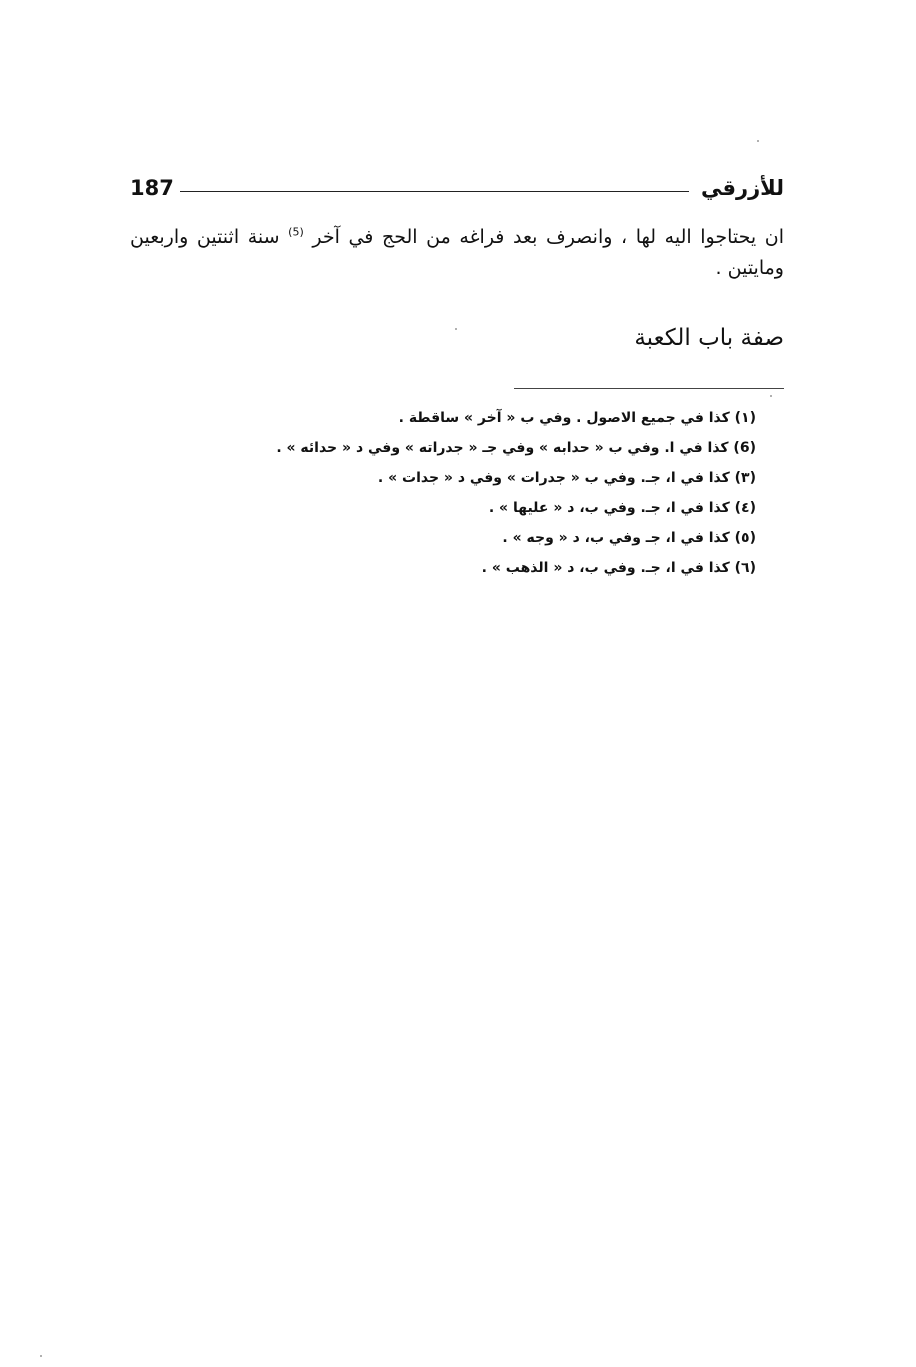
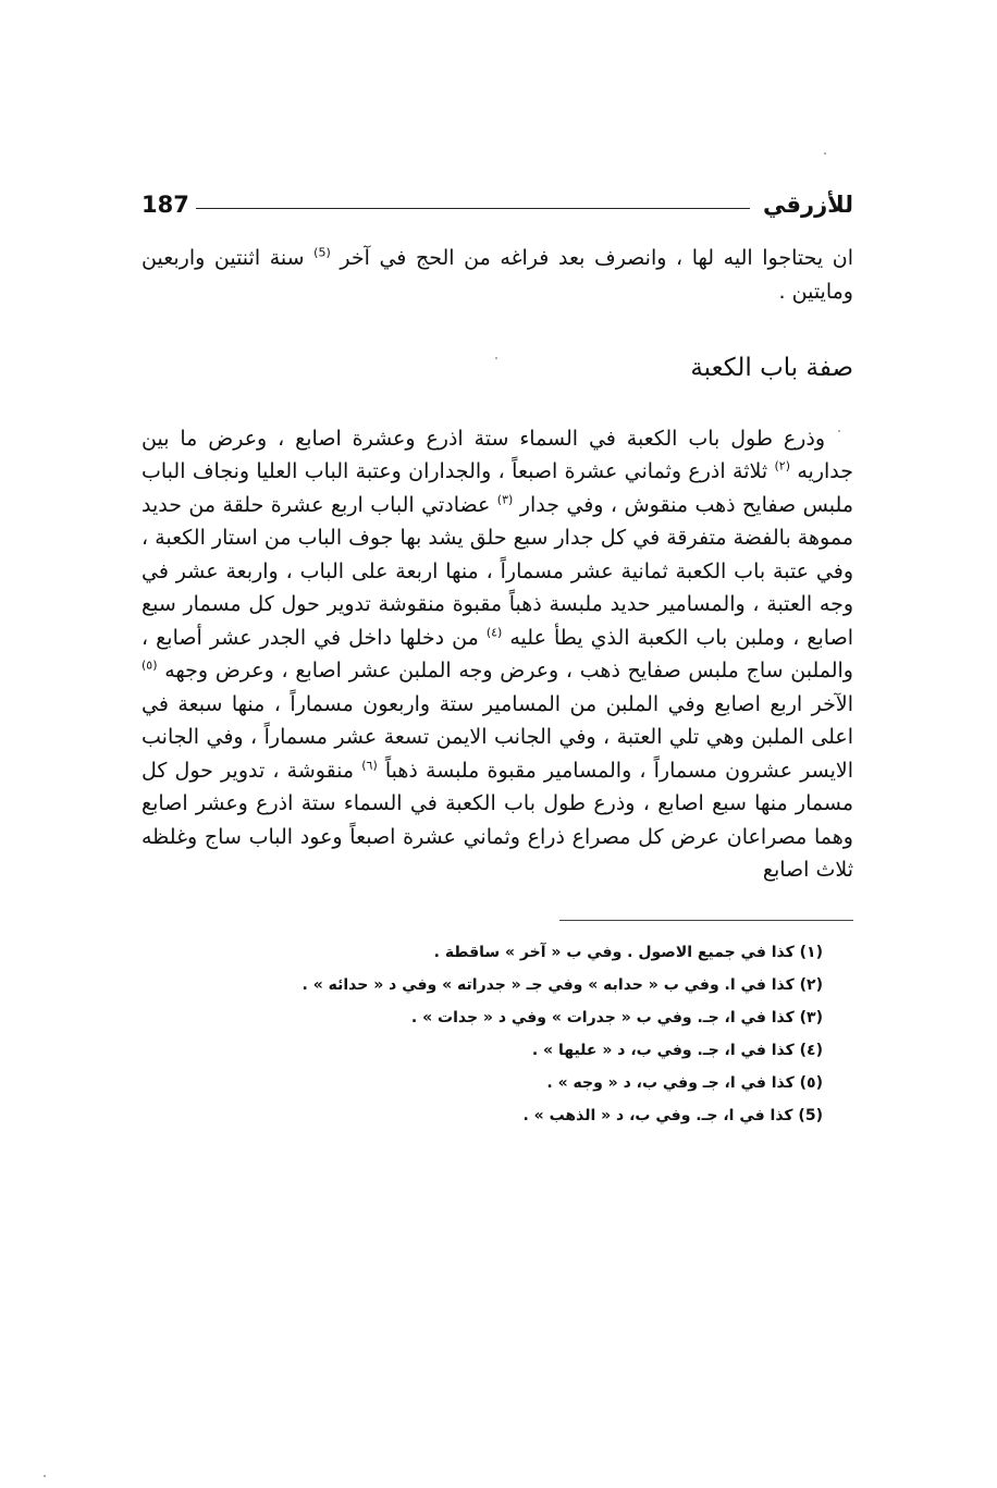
  للأزرقي
  187
  ان يحتاجوا اليه لها ، وانصرف بعد فراغه من الحج في آخر (5) سنة اثنتين واربعين ومايتين .
  صفة باب الكعبة
+ وذرع طول باب الكعبة في السماء ستة اذرع وعشرة اصابع ، وعرض ما بين جداريه (٢) ثلاثة اذرع وثماني عشرة اصبعاً ، والجداران وعتبة الباب العليا ونجاف الباب ملبس صفايح ذهب منقوش ، وفي جدار (٣) عضادتي الباب اربع عشرة حلقة من حديد مموهة بالفضة متفرقة في كل جدار سبع حلق يشد بها جوف الباب من استار الكعبة ، وفي عتبة باب الكعبة ثمانية عشر مسماراً ، منها اربعة على الباب ، واربعة عشر في وجه العتبة ، والمسامير حديد ملبسة ذهباً مقبوة منقوشة تدوير حول كل مسمار سبع اصابع ، وملبن باب الكعبة الذي يطأ عليه (٤) من دخلها داخل في الجدر عشر أصابع ، والملبن ساج ملبس صفايح ذهب ، وعرض وجه الملبن عشر اصابع ، وعرض وجهه (٥) الآخر اربع اصابع وفي الملبن من المسامير ستة واربعون مسماراً ، منها سبعة في اعلى الملبن وهي تلي العتبة ، وفي الجانب الايمن تسعة عشر مسماراً ، وفي الجانب الايسر عشرون مسماراً ، والمسامير مقبوة ملبسة ذهباً (٦) منقوشة ، تدوير حول كل مسمار منها سبع اصابع ، وذرع طول باب الكعبة في السماء ستة اذرع وعشر اصابع وهما مصراعان عرض كل مصراع ذراع وثماني عشرة اصبعاً وعود الباب ساج وغلظه ثلاث اصابع
  (١) كذا في جميع الاصول . وفي ب « آخر » ساقطة .
- (6) كذا في ا. وفي ب « حدابه » وفي جـ « جدراته » وفي د « حدائه » .
+ (٢) كذا في ا. وفي ب « حدابه » وفي جـ « جدراته » وفي د « حدائه » .
  (٣) كذا في ا، جـ. وفي ب « جدرات » وفي د « جدات » .
  (٤) كذا في ا، جـ. وفي ب، د « عليها » .
  (٥) كذا في ا، جـ وفي ب، د « وجه » .
- (٦) كذا في ا، جـ. وفي ب، د « الذهب » .
+ (5) كذا في ا، جـ. وفي ب، د « الذهب » .
